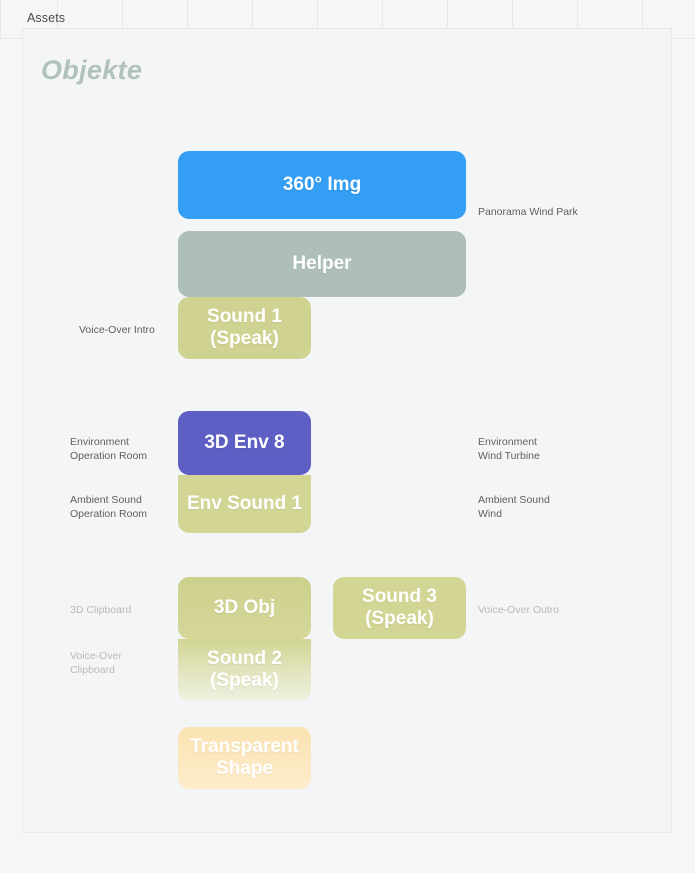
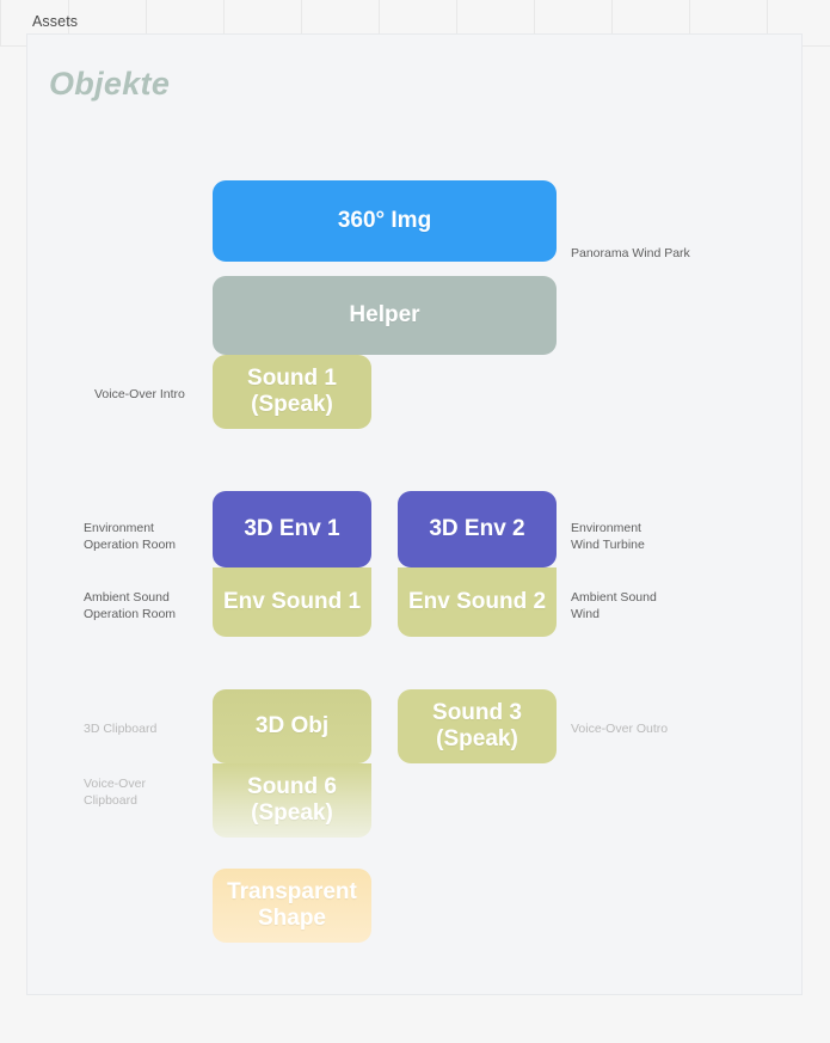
  Assets
  Objekte
  360° Img
  Panorama Wind Park
  Helper
  Sound 1 (Speak)
  Voice-Over Intro
- 3D Env 8
+ 3D Env 1
+ 3D Env 2
  Environment
  Operation Room
  Environment
  Wind Turbine
  Env Sound 1
+ Env Sound 2
  Ambient Sound
  Operation Room
  Ambient Sound
  Wind
  3D Obj
  Sound 3 (Speak)
  3D Clipboard
  Voice-Over Outro
- Sound 2 (Speak)
+ Sound 6 (Speak)
  Voice-Over
  Clipboard
  Transparent Shape
